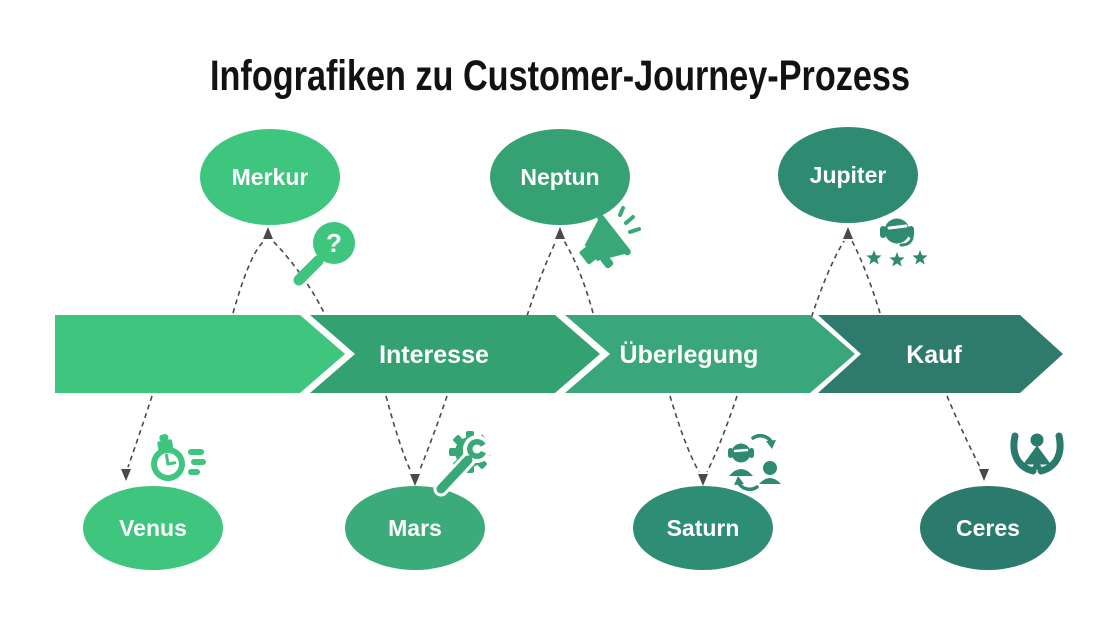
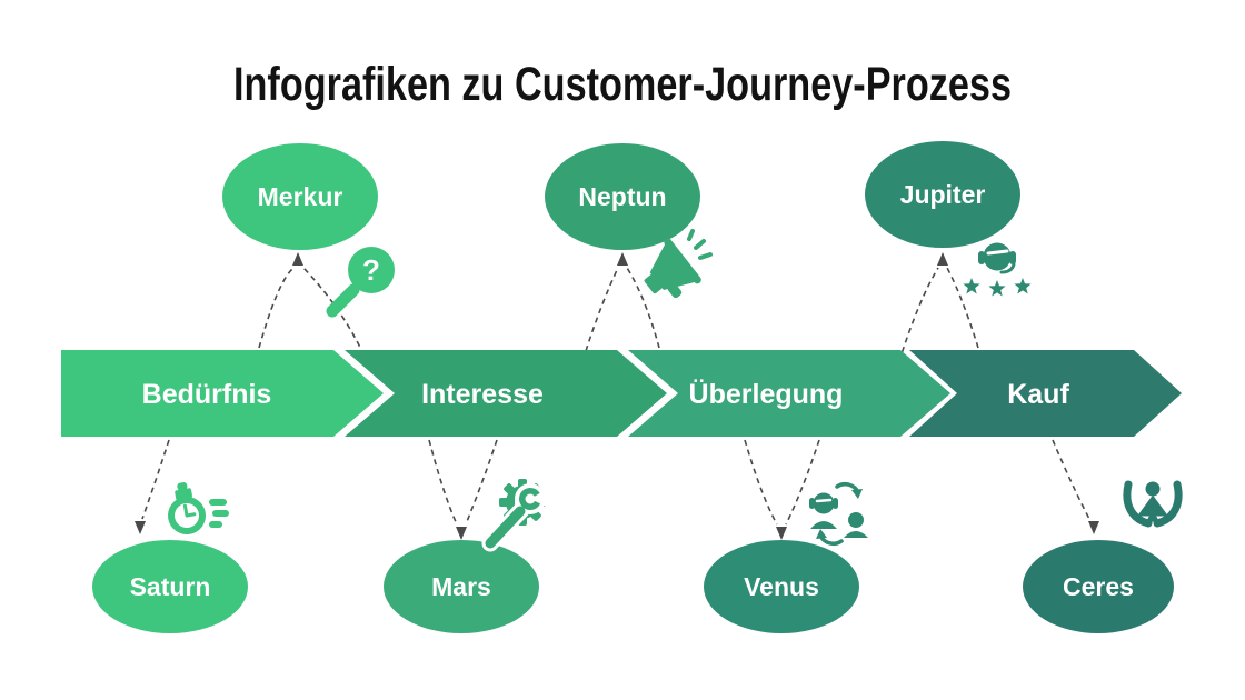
  Infografiken zu Customer-Journey-Prozess
+ Bedürfnis
  Interesse
  Überlegung
  Kauf
  Merkur
  Neptun
  Jupiter
- Venus
+ Saturn
  Mars
- Saturn
+ Venus
  Ceres
  ?
